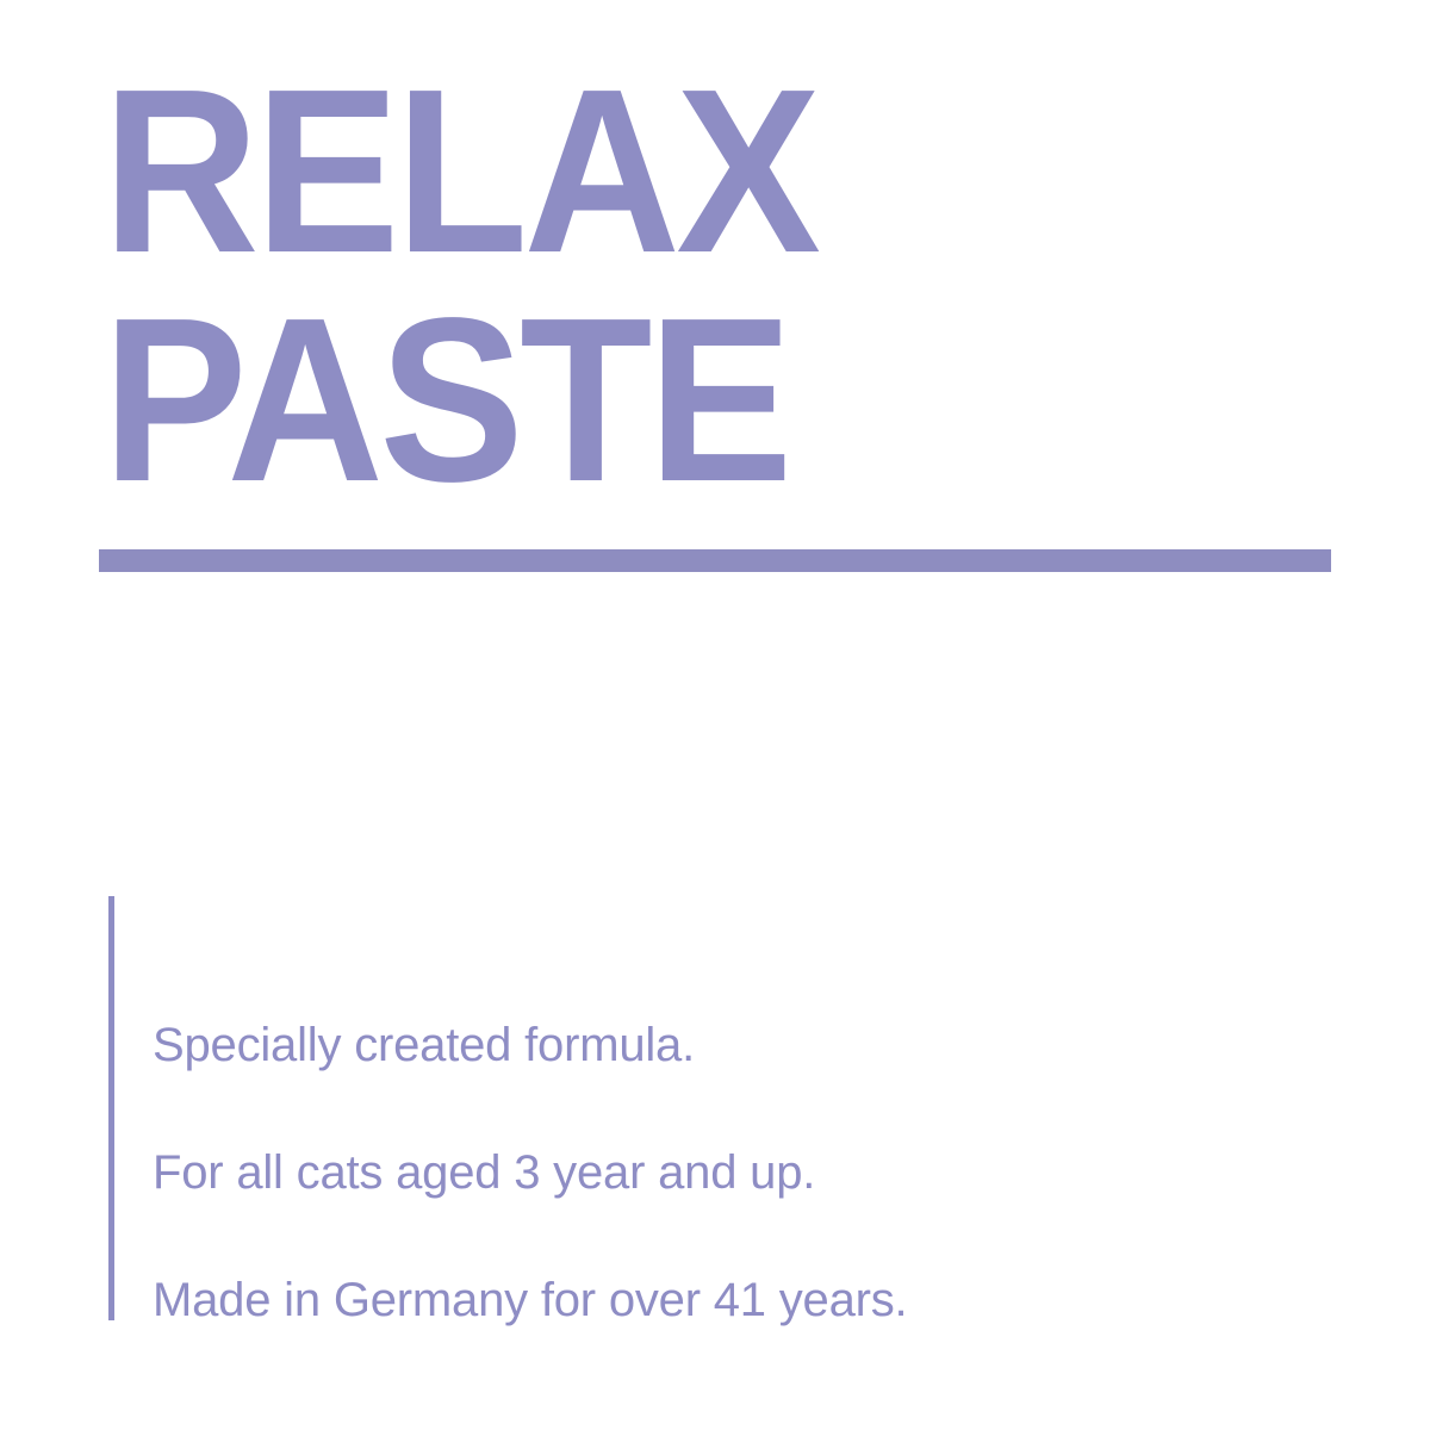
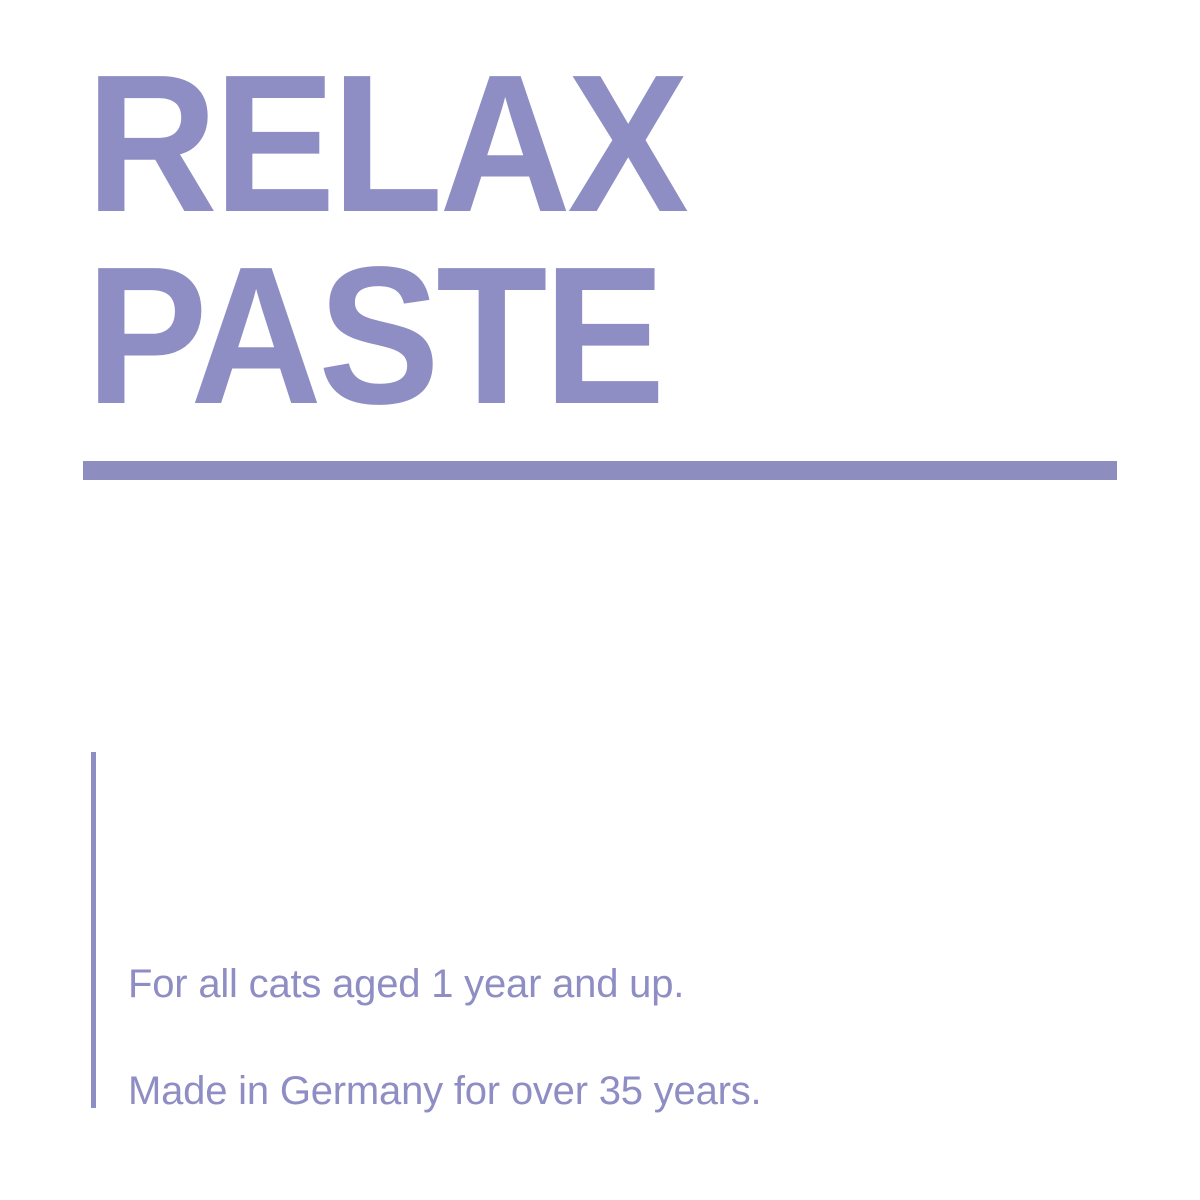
  RELAX
  PASTE
- Specially created formula.
- For all cats aged 3 year and up.
+ For all cats aged 1 year and up.
- Made in Germany for over 41 years.
+ Made in Germany for over 35 years.
